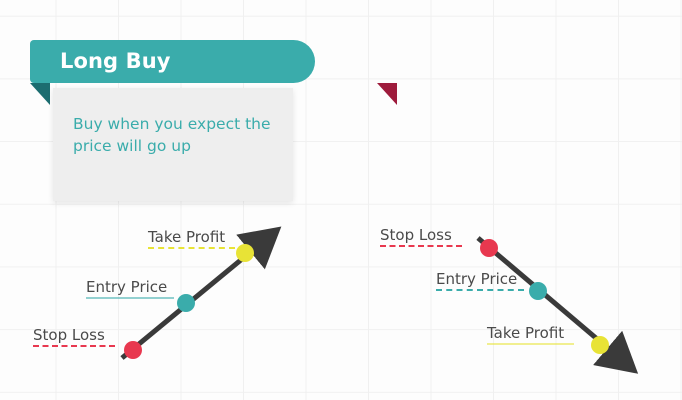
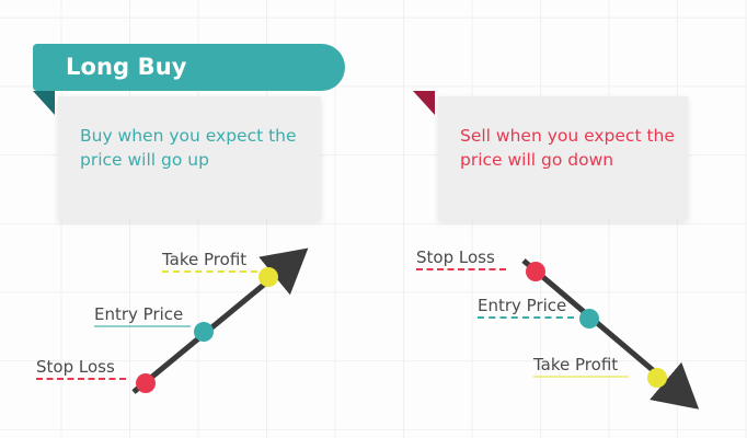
  Long Buy
  Buy when you expect the price will go up
  Take Profit
  Entry Price
  Stop Loss
+ Sell when you expect the price will go down
  Stop Loss
  Entry Price
  Take Profit
